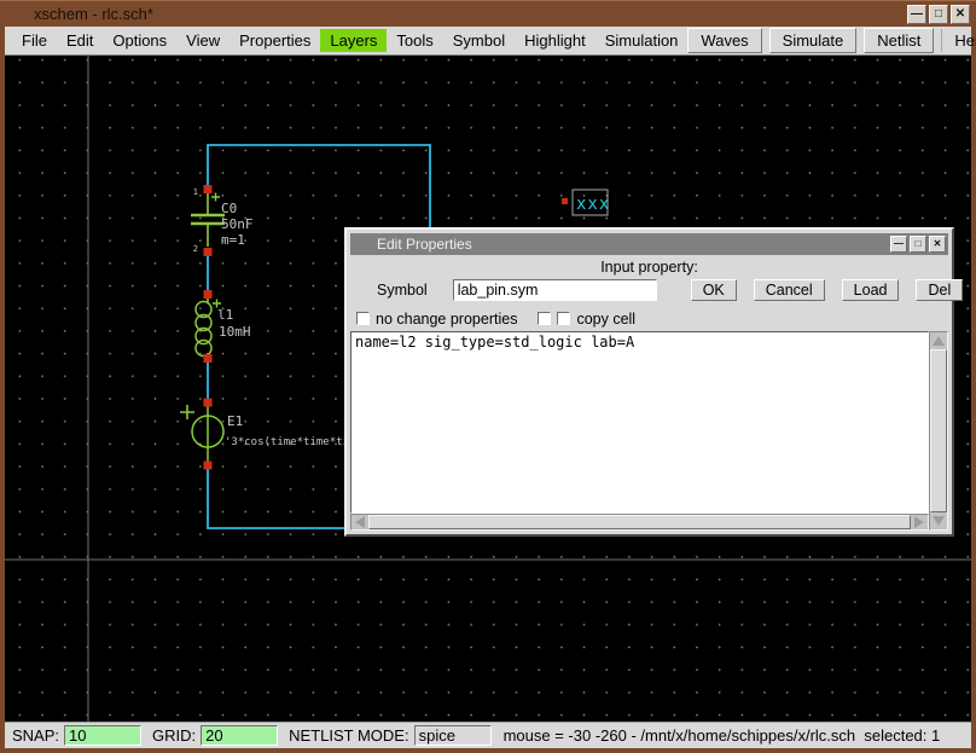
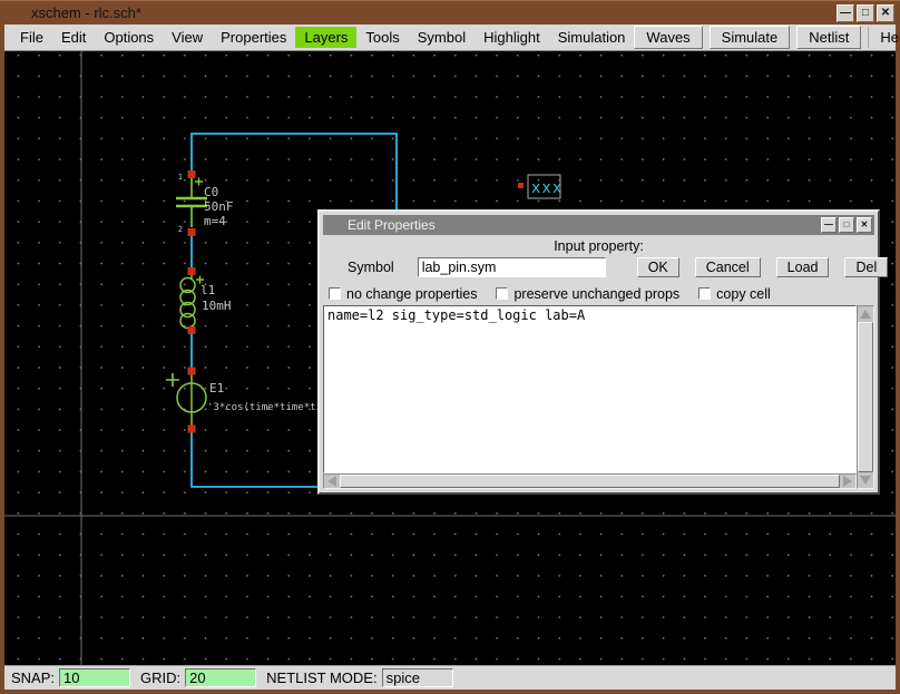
  xschem - rlc.sch*
  —
  □
  ✕
  File
  Edit
  Options
  View
  Properties
  Layers
  Tools
  Symbol
  Highlight
  Simulation
  Waves
  Simulate
  Netlist
  1
  2
  C0
  50nF
- m=1
+ m=4
  l1
  10mH
  E1
  '3*cos(time*time*t
  xxx
  Edit Properties
  —
  □
  ✕
  Input property:
  Symbol
  lab_pin.sym
  OK
  Cancel
  Load
  Del
  no change properties
+ preserve unchanged props
  copy cell
  name=l2 sig_type=std_logic lab=A
  SNAP:
  10
  GRID:
  20
  NETLIST MODE:
  spice
- mouse = -30 -260 - /mnt/x/home/schippes/x/rlc.sch selected: 1
